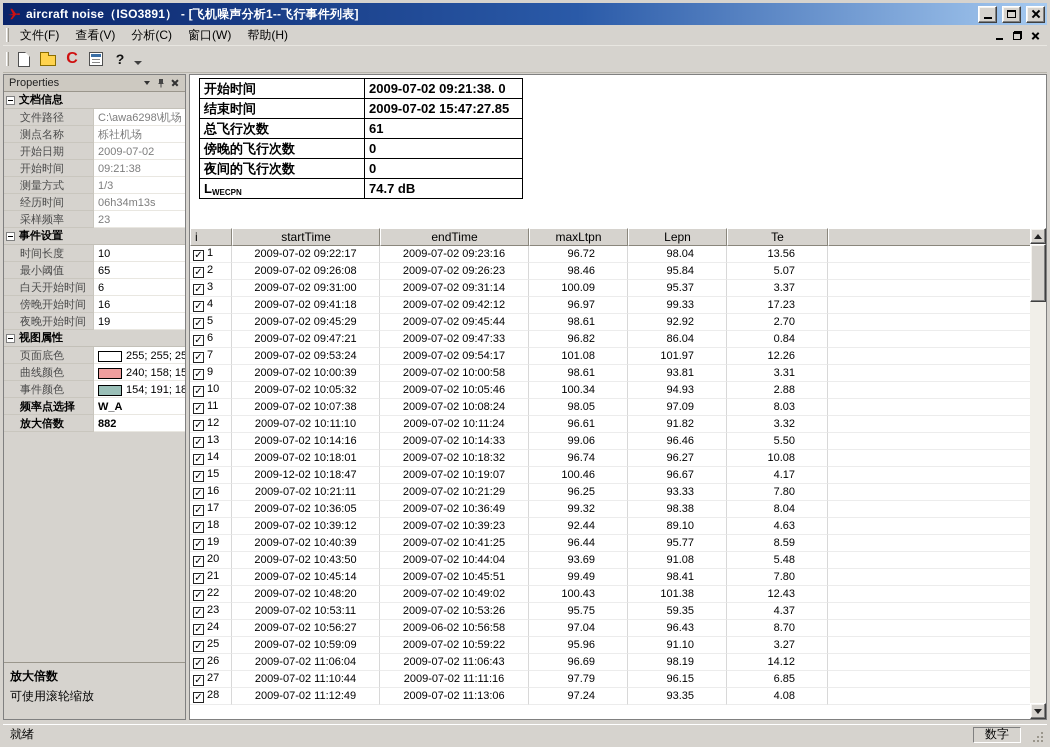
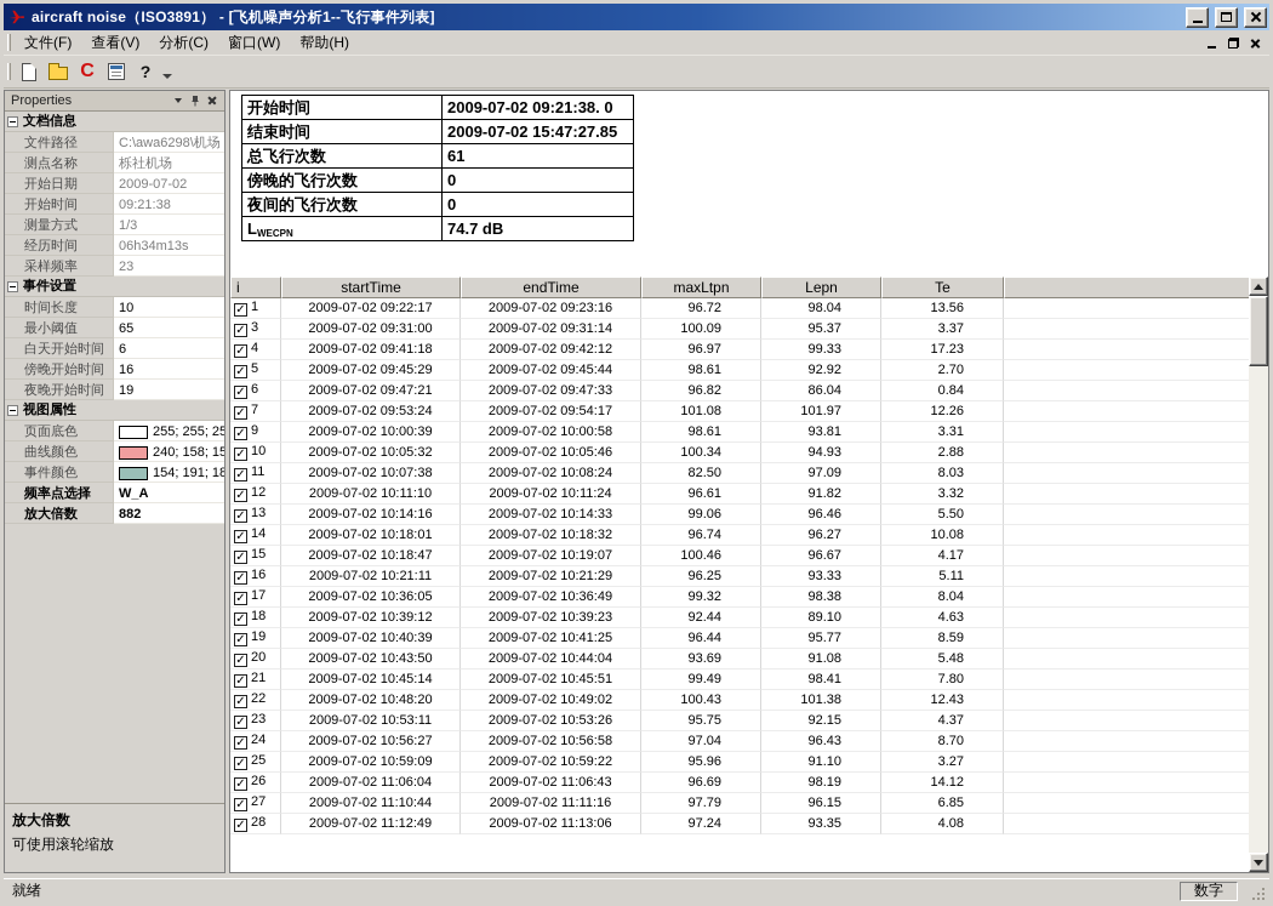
  aircraft noise（ISO3891） - [飞机噪声分析1--飞行事件列表]
  文件(F)
  查看(V)
  分析(C)
  窗口(W)
  帮助(H)
  C
  ?
  Properties
  文档信息
  文件路径
  C:\awa6298\机场
  测点名称
  栎社机场
  开始日期
  2009-07-02
  开始时间
  09:21:38
  测量方式
  1/3
  经历时间
  06h34m13s
  采样频率
  23
  事件设置
  时间长度
  10
  最小阈值
  65
  白天开始时间
  6
  傍晚开始时间
  16
  夜晚开始时间
  19
  视图属性
  页面底色
  255; 255; 25
  曲线颜色
  240; 158; 15
  事件颜色
  154; 191; 18
  频率点选择
  W_A
  放大倍数
  882
  放大倍数
  可使用滚轮缩放
  开始时间	2009-07-02 09:21:38. 0
  结束时间	2009-07-02 15:47:27.85
  总飞行次数	61
  傍晚的飞行次数	0
  夜间的飞行次数	0
  LWECPN	74.7 dB
  i	startTime	endTime	maxLtpn	Lepn	Te
  ✓ 1	2009-07-02 09:22:17	2009-07-02 09:23:16	96.72	98.04	13.56
- ✓ 2	2009-07-02 09:26:08	2009-07-02 09:26:23	98.46	95.84	5.07
  ✓ 3	2009-07-02 09:31:00	2009-07-02 09:31:14	100.09	95.37	3.37
  ✓ 4	2009-07-02 09:41:18	2009-07-02 09:42:12	96.97	99.33	17.23
  ✓ 5	2009-07-02 09:45:29	2009-07-02 09:45:44	98.61	92.92	2.70
  ✓ 6	2009-07-02 09:47:21	2009-07-02 09:47:33	96.82	86.04	0.84
  ✓ 7	2009-07-02 09:53:24	2009-07-02 09:54:17	101.08	101.97	12.26
  ✓ 9	2009-07-02 10:00:39	2009-07-02 10:00:58	98.61	93.81	3.31
  ✓ 10	2009-07-02 10:05:32	2009-07-02 10:05:46	100.34	94.93	2.88
- ✓ 11	2009-07-02 10:07:38	2009-07-02 10:08:24	98.05	97.09	8.03
+ ✓ 11	2009-07-02 10:07:38	2009-07-02 10:08:24	82.50	97.09	8.03
  ✓ 12	2009-07-02 10:11:10	2009-07-02 10:11:24	96.61	91.82	3.32
  ✓ 13	2009-07-02 10:14:16	2009-07-02 10:14:33	99.06	96.46	5.50
  ✓ 14	2009-07-02 10:18:01	2009-07-02 10:18:32	96.74	96.27	10.08
- ✓ 15	2009-12-02 10:18:47	2009-07-02 10:19:07	100.46	96.67	4.17
+ ✓ 15	2009-07-02 10:18:47	2009-07-02 10:19:07	100.46	96.67	4.17
- ✓ 16	2009-07-02 10:21:11	2009-07-02 10:21:29	96.25	93.33	7.80
+ ✓ 16	2009-07-02 10:21:11	2009-07-02 10:21:29	96.25	93.33	5.11
  ✓ 17	2009-07-02 10:36:05	2009-07-02 10:36:49	99.32	98.38	8.04
  ✓ 18	2009-07-02 10:39:12	2009-07-02 10:39:23	92.44	89.10	4.63
  ✓ 19	2009-07-02 10:40:39	2009-07-02 10:41:25	96.44	95.77	8.59
  ✓ 20	2009-07-02 10:43:50	2009-07-02 10:44:04	93.69	91.08	5.48
  ✓ 21	2009-07-02 10:45:14	2009-07-02 10:45:51	99.49	98.41	7.80
  ✓ 22	2009-07-02 10:48:20	2009-07-02 10:49:02	100.43	101.38	12.43
- ✓ 23	2009-07-02 10:53:11	2009-07-02 10:53:26	95.75	59.35	4.37
+ ✓ 23	2009-07-02 10:53:11	2009-07-02 10:53:26	95.75	92.15	4.37
- ✓ 24	2009-07-02 10:56:27	2009-06-02 10:56:58	97.04	96.43	8.70
+ ✓ 24	2009-07-02 10:56:27	2009-07-02 10:56:58	97.04	96.43	8.70
  ✓ 25	2009-07-02 10:59:09	2009-07-02 10:59:22	95.96	91.10	3.27
  ✓ 26	2009-07-02 11:06:04	2009-07-02 11:06:43	96.69	98.19	14.12
  ✓ 27	2009-07-02 11:10:44	2009-07-02 11:11:16	97.79	96.15	6.85
  ✓ 28	2009-07-02 11:12:49	2009-07-02 11:13:06	97.24	93.35	4.08
  就绪
  数字
